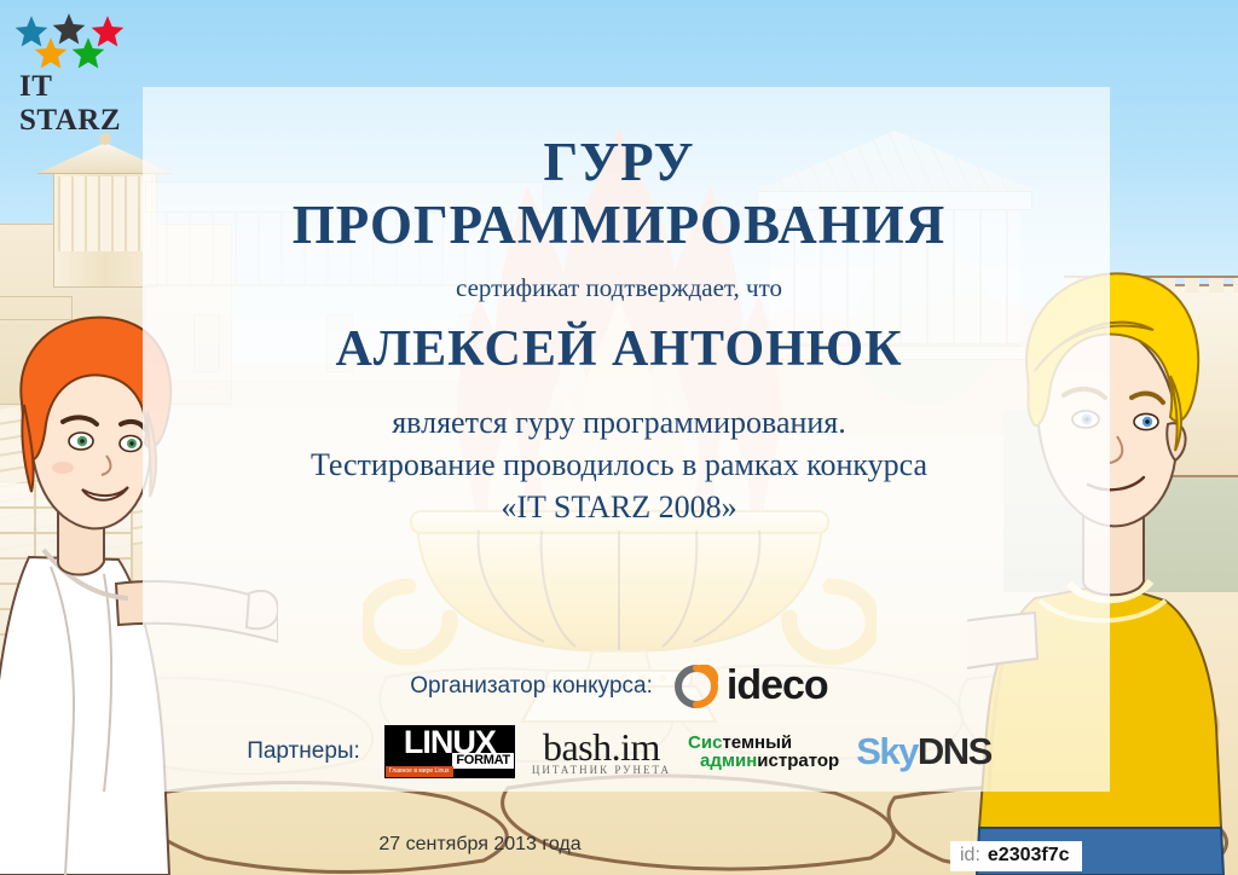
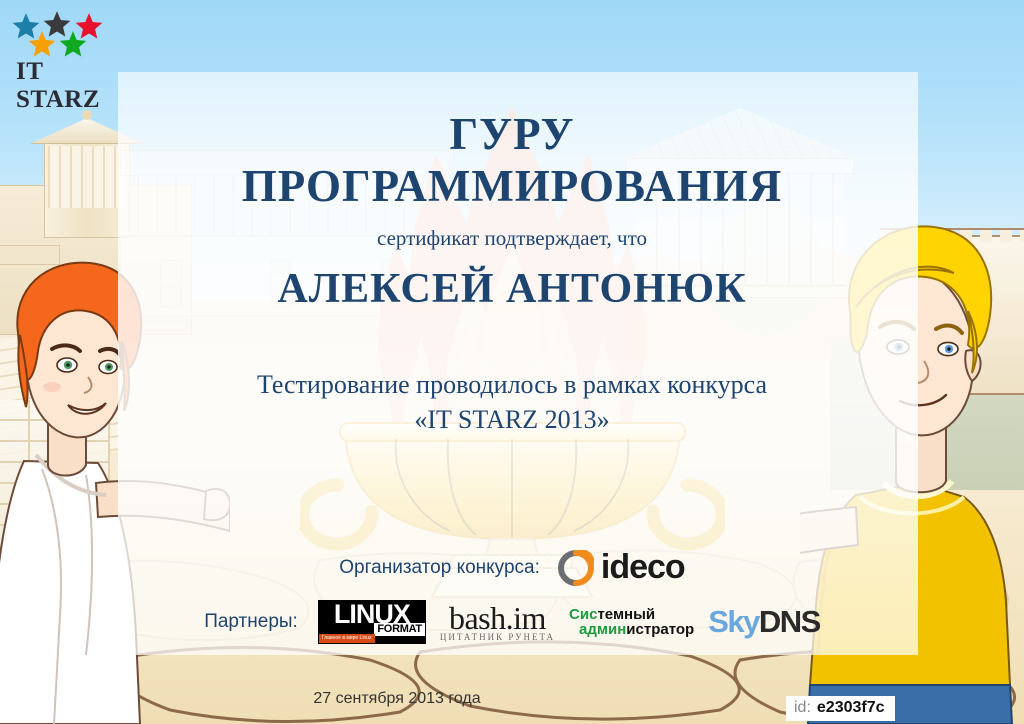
  IT STARZ
  ГУРУ
  ПРОГРАММИРОВАНИЯ
  сертификат подтверждает, что
  АЛЕКСЕЙ АНТОНЮК
- является гуру программирования.
  Тестирование проводилось в рамках конкурса
- «IT STARZ 2008»
+ «IT STARZ 2013»
  Организатор конкурса:
  ideco
  Партнеры:
  LINUX
  FORMAT
  bash.im
  ЦИТАТНИК РУНЕТА
  Системный
  администратор
  SkyDNS
  27 сентября 2013 года
  id:
  e2303f7c
